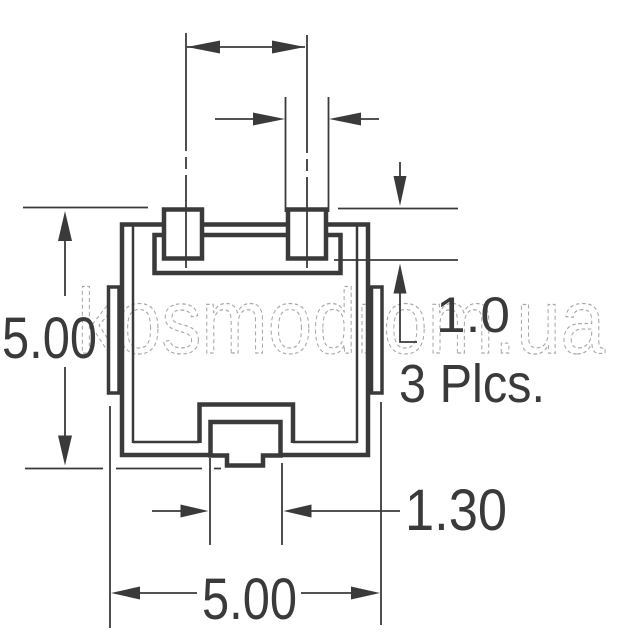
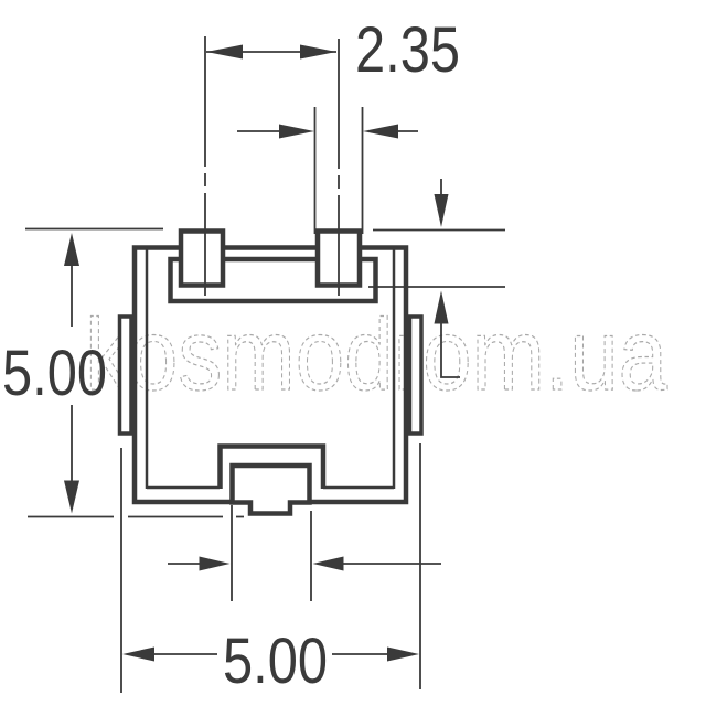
  kosmodom.ua
+ 2.35
  5.00
- 1.0
- 3 Plcs.
- 1.30
  5.00
